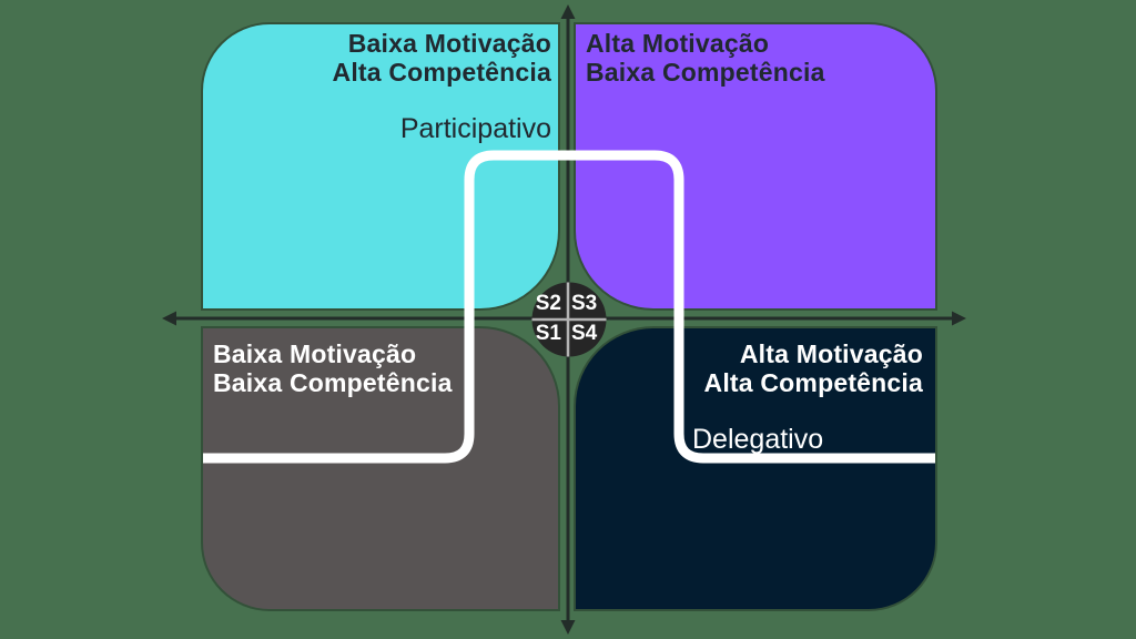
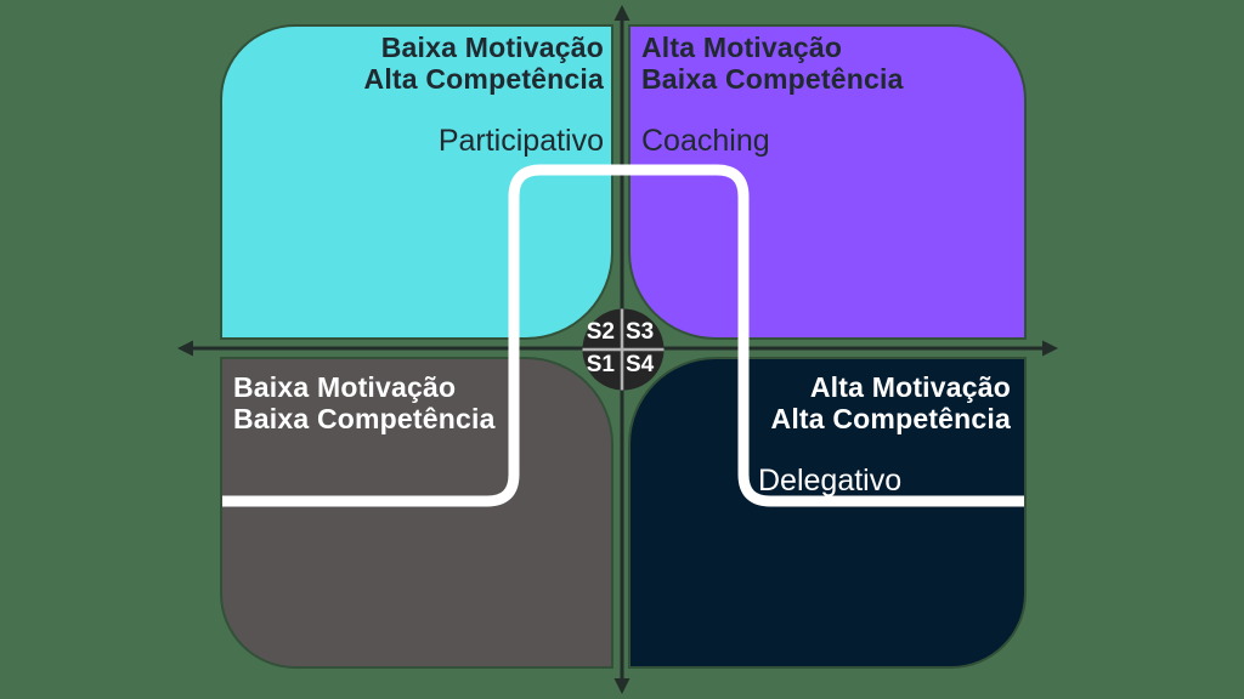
  Baixa Motivação
  Alta Competência
  Participativo
  Alta Motivação
  Baixa Competência
+ Coaching
  Baixa Motivação
  Baixa Competência
  Alta Motivação
  Alta Competência
  Delegativo
  S2
  S3
  S1
  S4
